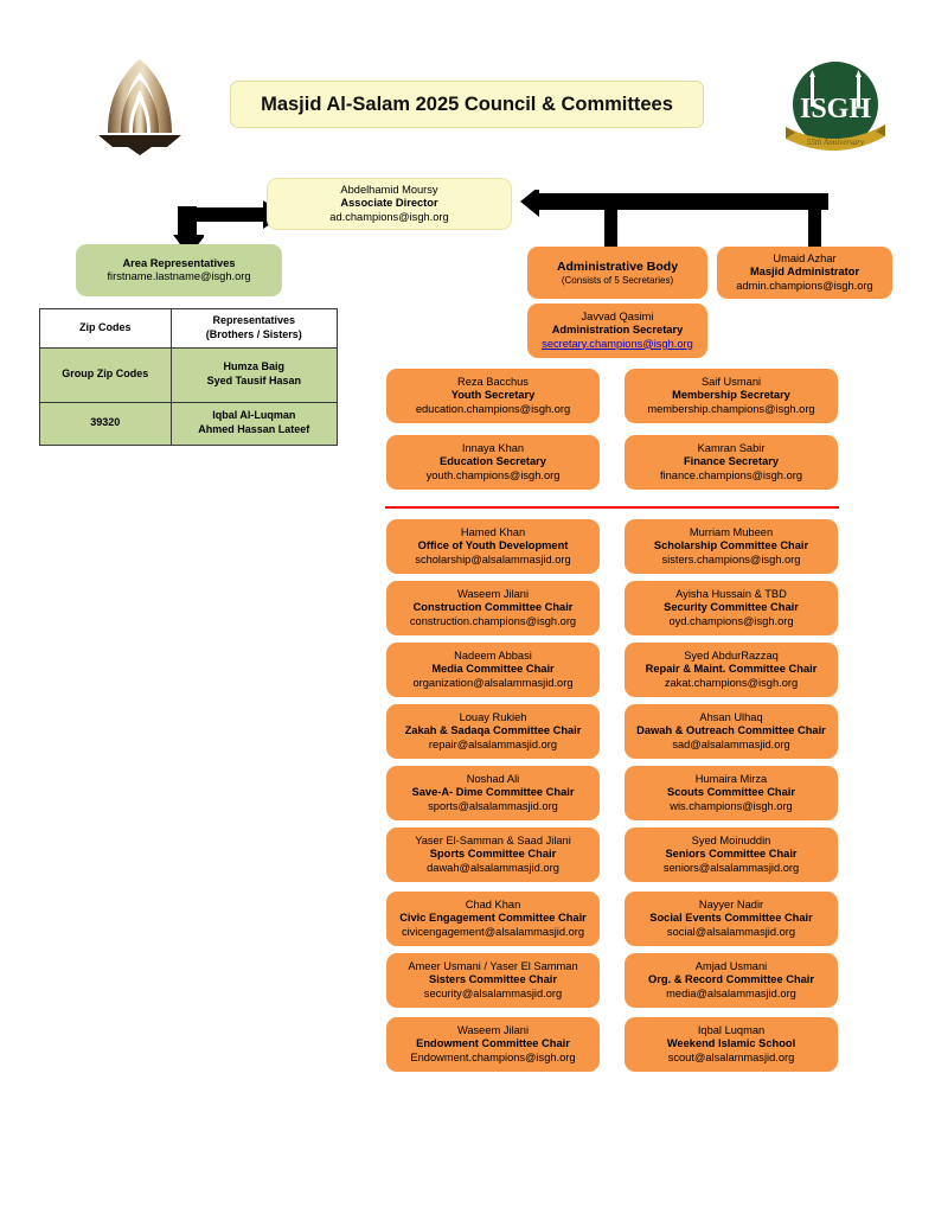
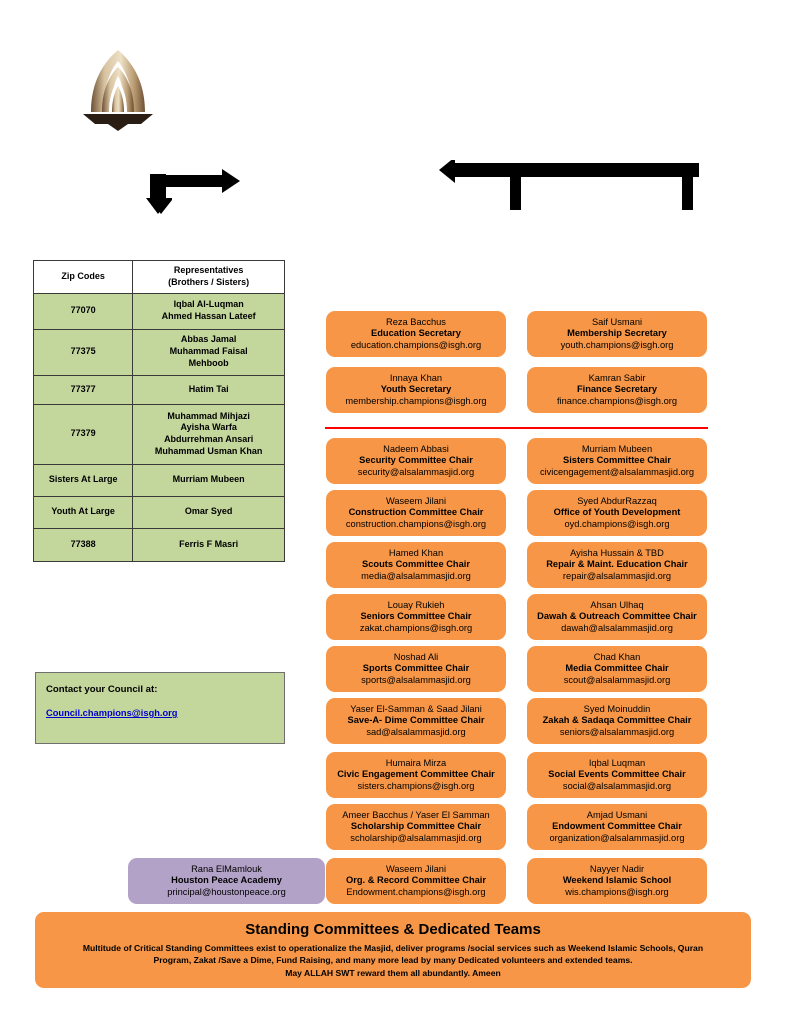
- Masjid Al-Salam 2025 Council & Committees
- ISGH
- 55th Anniversary
- Abdelhamid Moursy
- Associate Director
- ad.champions@isgh.org
- Area Representatives
- firstname.lastname@isgh.org
- Administrative Body
- (Consists of 5 Secretaries)
- Umaid Azhar
- Masjid Administrator
- admin.champions@isgh.org
- Javvad Qasimi
- Administration Secretary
- secretary.champions@isgh.org
  Zip Codes	Representatives (Brothers / Sisters)
- Group Zip Codes	Humza BaigSyed Tausif Hasan
- 39320	Iqbal Al-LuqmanAhmed Hassan Lateef
+ 77070	Iqbal Al-LuqmanAhmed Hassan Lateef
+ 77375	Abbas JamalMuhammad FaisalMehboob
+ 77377	Hatim Tai
+ 77379	Muhammad MihjaziAyisha WarfaAbdurrehman AnsariMuhammad Usman Khan
+ Sisters At Large	Murriam Mubeen
+ Youth At Large	Omar Syed
+ 77388	Ferris F Masri
+ Contact your Council at:
+ Council.champions@isgh.org
  Reza Bacchus
- Youth Secretary
+ Education Secretary
  education.champions@isgh.org
  Saif Usmani
  Membership Secretary
- membership.champions@isgh.org
+ youth.champions@isgh.org
  Innaya Khan
- Education Secretary
+ Youth Secretary
- youth.champions@isgh.org
+ membership.champions@isgh.org
  Kamran Sabir
  Finance Secretary
  finance.champions@isgh.org
- Hamed Khan
+ Nadeem Abbasi
- Office of Youth Development
+ Security Committee Chair
- scholarship@alsalammasjid.org
+ security@alsalammasjid.org
  Murriam Mubeen
- Scholarship Committee Chair
+ Sisters Committee Chair
- sisters.champions@isgh.org
+ civicengagement@alsalammasjid.org
  Waseem Jilani
  Construction Committee Chair
  construction.champions@isgh.org
- Ayisha Hussain & TBD
+ Syed AbdurRazzaq
- Security Committee Chair
+ Office of Youth Development
  oyd.champions@isgh.org
- Nadeem Abbasi
+ Hamed Khan
- Media Committee Chair
+ Scouts Committee Chair
- organization@alsalammasjid.org
+ media@alsalammasjid.org
- Syed AbdurRazzaq
+ Ayisha Hussain & TBD
- Repair & Maint. Committee Chair
+ Repair & Maint. Education Chair
- zakat.champions@isgh.org
+ repair@alsalammasjid.org
  Louay Rukieh
- Zakah & Sadaqa Committee Chair
+ Seniors Committee Chair
- repair@alsalammasjid.org
+ zakat.champions@isgh.org
  Ahsan Ulhaq
  Dawah & Outreach Committee Chair
- sad@alsalammasjid.org
+ dawah@alsalammasjid.org
  Noshad Ali
- Save-A- Dime Committee Chair
+ Sports Committee Chair
  sports@alsalammasjid.org
- Humaira Mirza
+ Chad Khan
- Scouts Committee Chair
+ Media Committee Chair
- wis.champions@isgh.org
+ scout@alsalammasjid.org
  Yaser El-Samman & Saad Jilani
- Sports Committee Chair
+ Save-A- Dime Committee Chair
- dawah@alsalammasjid.org
+ sad@alsalammasjid.org
  Syed Moinuddin
- Seniors Committee Chair
+ Zakah & Sadaqa Committee Chair
  seniors@alsalammasjid.org
- Chad Khan
+ Humaira Mirza
  Civic Engagement Committee Chair
- civicengagement@alsalammasjid.org
+ sisters.champions@isgh.org
- Nayyer Nadir
+ Iqbal Luqman
  Social Events Committee Chair
  social@alsalammasjid.org
- Ameer Usmani / Yaser El Samman
+ Ameer Bacchus / Yaser El Samman
- Sisters Committee Chair
+ Scholarship Committee Chair
- security@alsalammasjid.org
+ scholarship@alsalammasjid.org
  Amjad Usmani
- Org. & Record Committee Chair
+ Endowment Committee Chair
- media@alsalammasjid.org
+ organization@alsalammasjid.org
  Waseem Jilani
- Endowment Committee Chair
+ Org. & Record Committee Chair
  Endowment.champions@isgh.org
- Iqbal Luqman
+ Nayyer Nadir
  Weekend Islamic School
- scout@alsalammasjid.org
+ wis.champions@isgh.org
+ Rana ElMamlouk
+ Houston Peace Academy
+ principal@houstonpeace.org
+ Standing Committees & Dedicated Teams
+ Multitude of Critical Standing Committees exist to operationalize the Masjid, deliver programs /social services such as Weekend Islamic Schools, Quran
+ Program, Zakat /Save a Dime, Fund Raising, and many more lead by many Dedicated volunteers and extended teams.
+ May ALLAH SWT reward them all abundantly. Ameen
